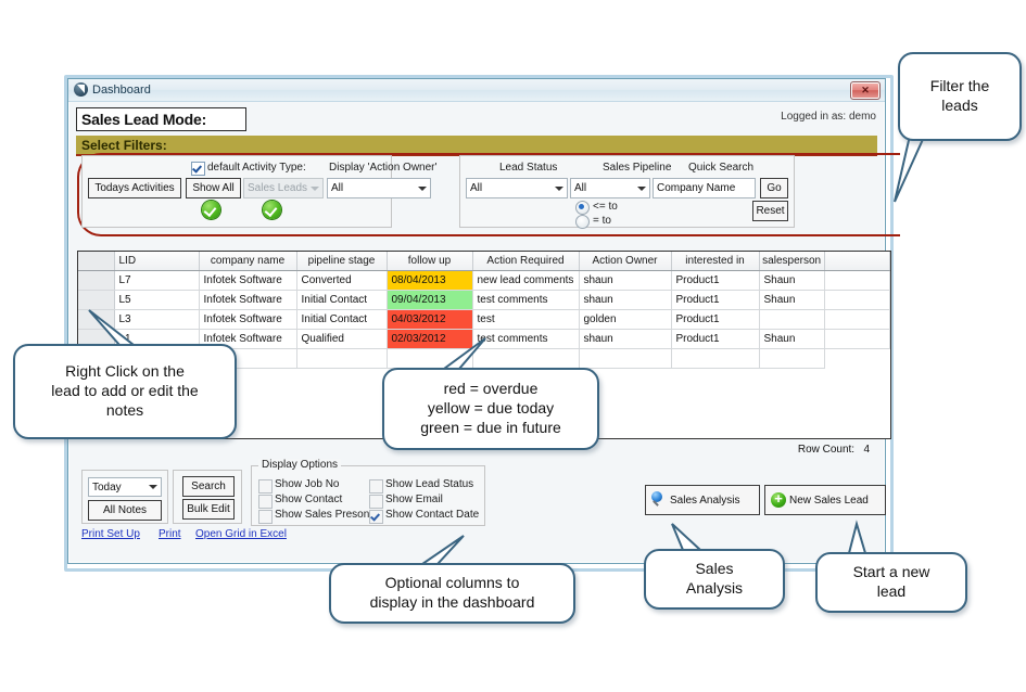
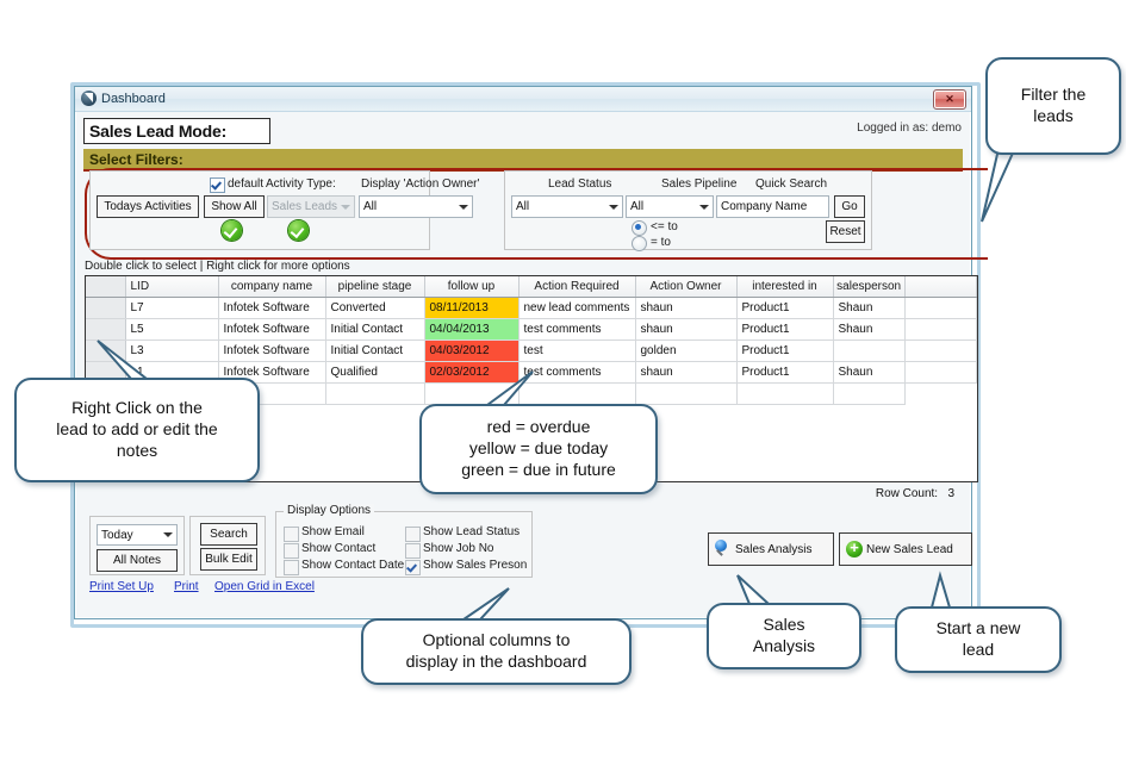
  Dashboard
  ✕
  Sales Lead Mode:
  Logged in as: demo
  Select Filters:
  default
  Activity Type:
  Display 'Action Owner'
  Todays Activities
  Show All
  Sales Leads
  All
  Lead Status
  Sales Pipeline
  Quick Search
  All
  All
  Company Name
  Go
  <= to
  = to
  Reset
+ Double click to select | Right click for more options
  	LID	company name	pipeline stage	follow up	Action Required	Action Owner	interested in	salesperson
- 	L7	Infotek Software	Converted	08/04/2013	new lead comments	shaun	Product1	Shaun
+ 	L7	Infotek Software	Converted	08/11/2013	new lead comments	shaun	Product1	Shaun
- 	L5	Infotek Software	Initial Contact	09/04/2013	test comments	shaun	Product1	Shaun
+ 	L5	Infotek Software	Initial Contact	04/04/2013	test comments	shaun	Product1	Shaun
  	L3	Infotek Software	Initial Contact	04/03/2012	test	golden	Product1
  	1	Infotek Software	Qualified	02/03/2012	tst comments	shaun	Product1	Shaun
- Row Count: 4
+ Row Count: 3
  Today
  All Notes
  Search
  Bulk Edit
  Display Options
- Show Job No
+ Show Email
  Show Contact
- Show Sales Preson
+ Show Contact Date
  Show Lead Status
- Show Email
+ Show Job No
- Show Contact Date
+ Show Sales Preson
  Print Set Up
  Print
  Open Grid in Excel
  Sales Analysis
  New Sales Lead
  Filter the
  leads
  Right Click on the
  lead to add or edit the
  notes
  red = overdue
  yellow = due today
  green = due in future
  Optional columns to
  display in the dashboard
  Sales
  Analysis
  Start a new
  lead
